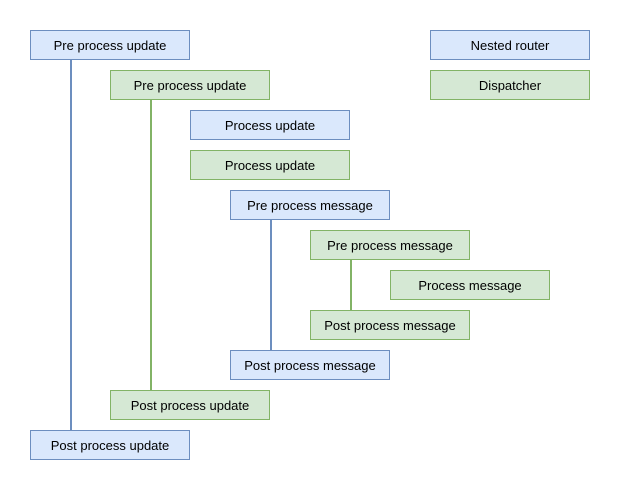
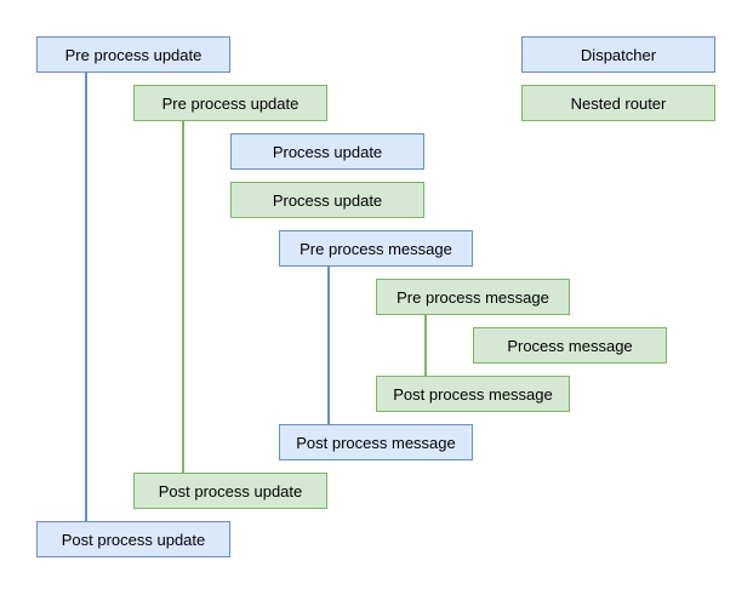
  Pre process update
- Nested router
+ Dispatcher
  Pre process update
- Dispatcher
+ Nested router
  Process update
  Process update
  Pre process message
  Pre process message
  Process message
  Post process message
  Post process message
  Post process update
  Post process update
